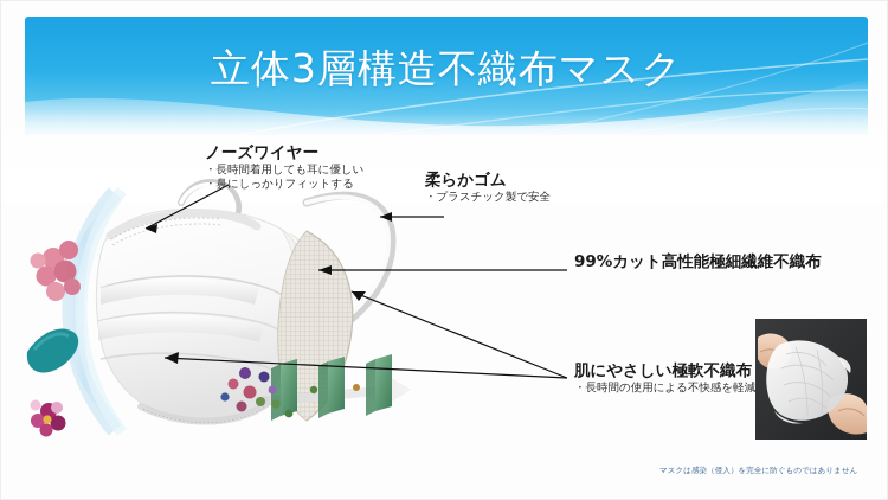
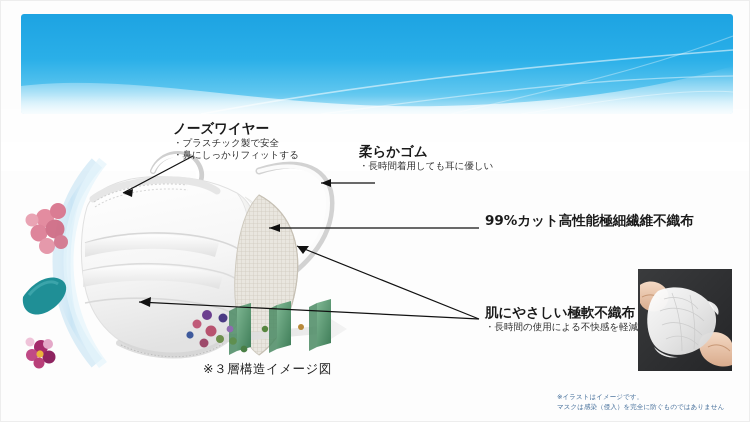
- 立体3層構造不織布マスク
  ノーズワイヤー
- ・長時間着用しても耳に優しい
+ ・プラスチック製で安全
  ・鼻にしっかりフィットする
  柔らかゴム
- ・プラスチック製で安全
+ ・長時間着用しても耳に優しい
  99%カット高性能極細繊維不織布
  肌にやさしい極軟不織布
  ・長時間の使用による不快感を軽減
+ ※３層構造イメージ図
+ ※イラストはイメージです。
  マスクは感染（侵入）を完全に防ぐものではありません
